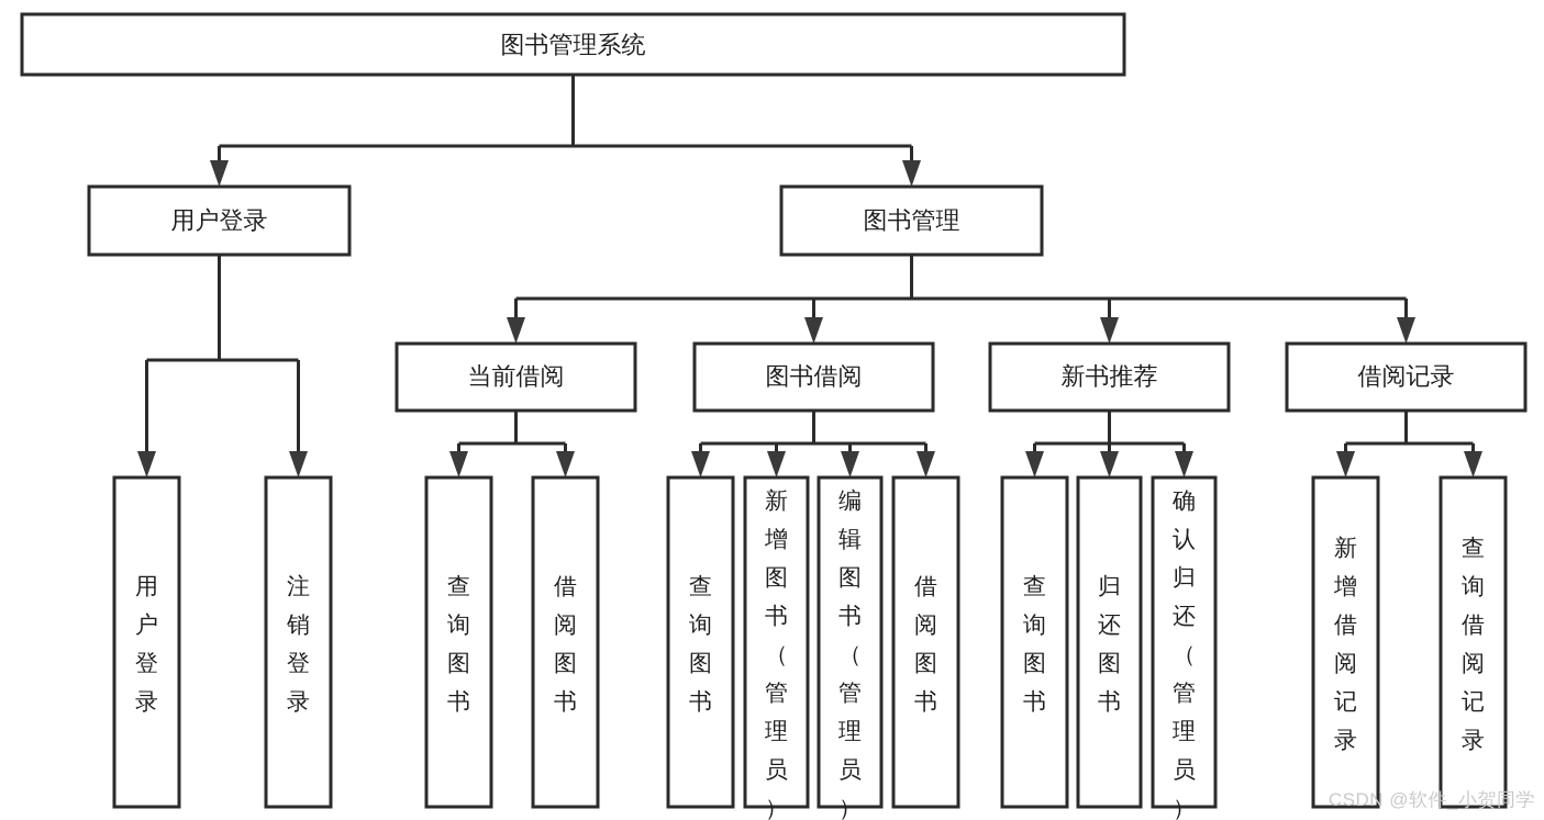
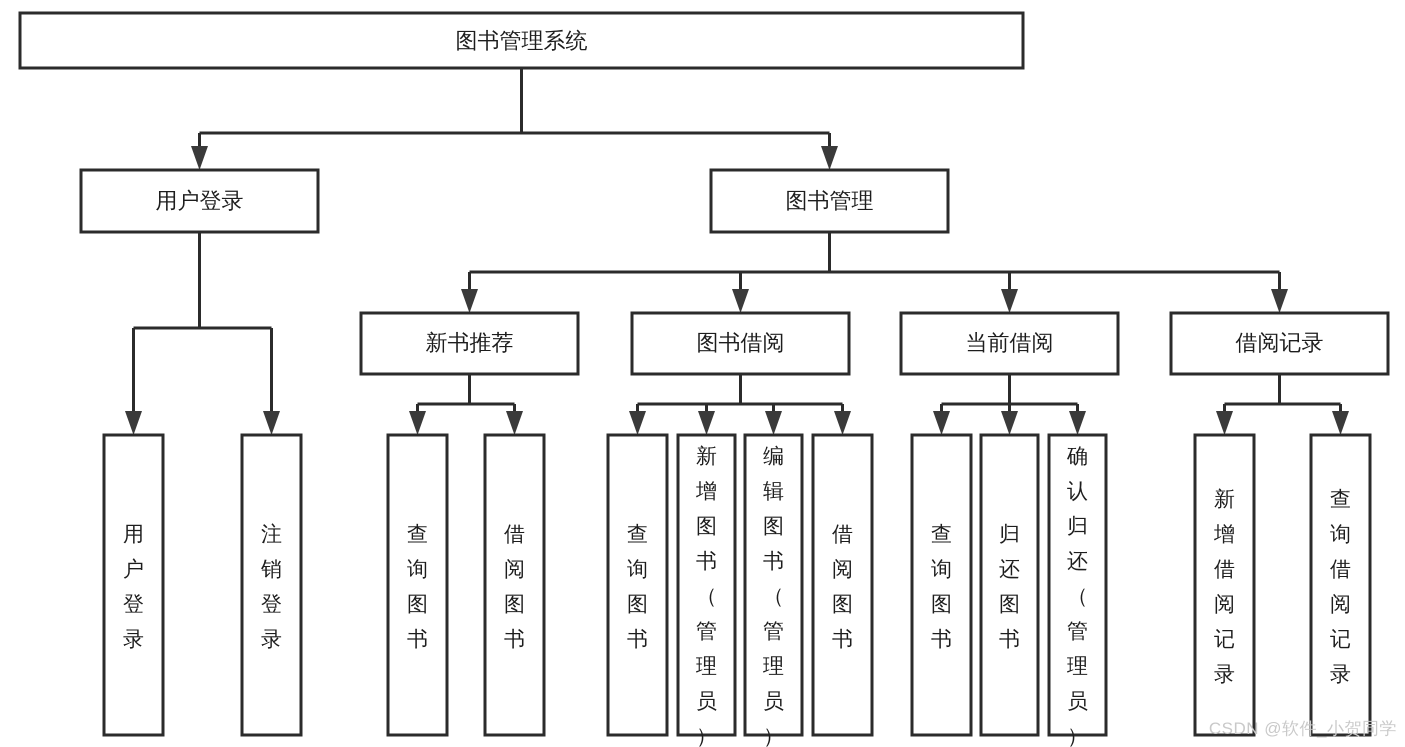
  图书管理系统
  用户登录
  图书管理
- 当前借阅
+ 新书推荐
  图书借阅
- 新书推荐
+ 当前借阅
  借阅记录
  用户登录
  注销登录
  查询图书
  借阅图书
  查询图书
  新增图书（管理员）
  编辑图书（管理员）
  借阅图书
  查询图书
  归还图书
  确认归还（管理员）
  新增借阅记录
  查询借阅记录
  CSDN @软件_小贺同学
